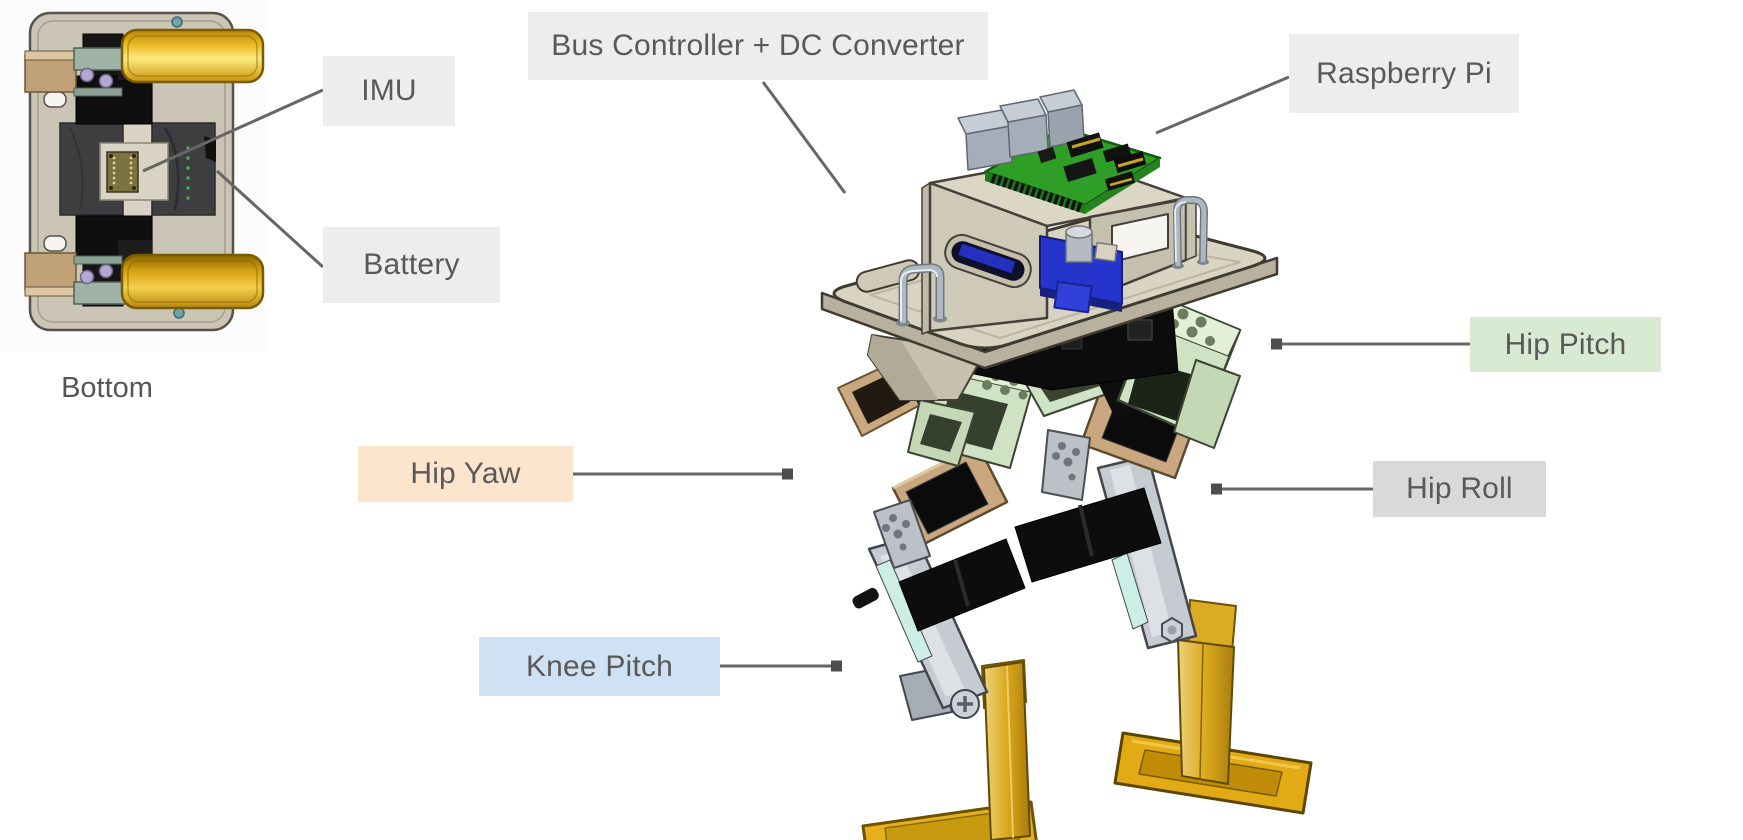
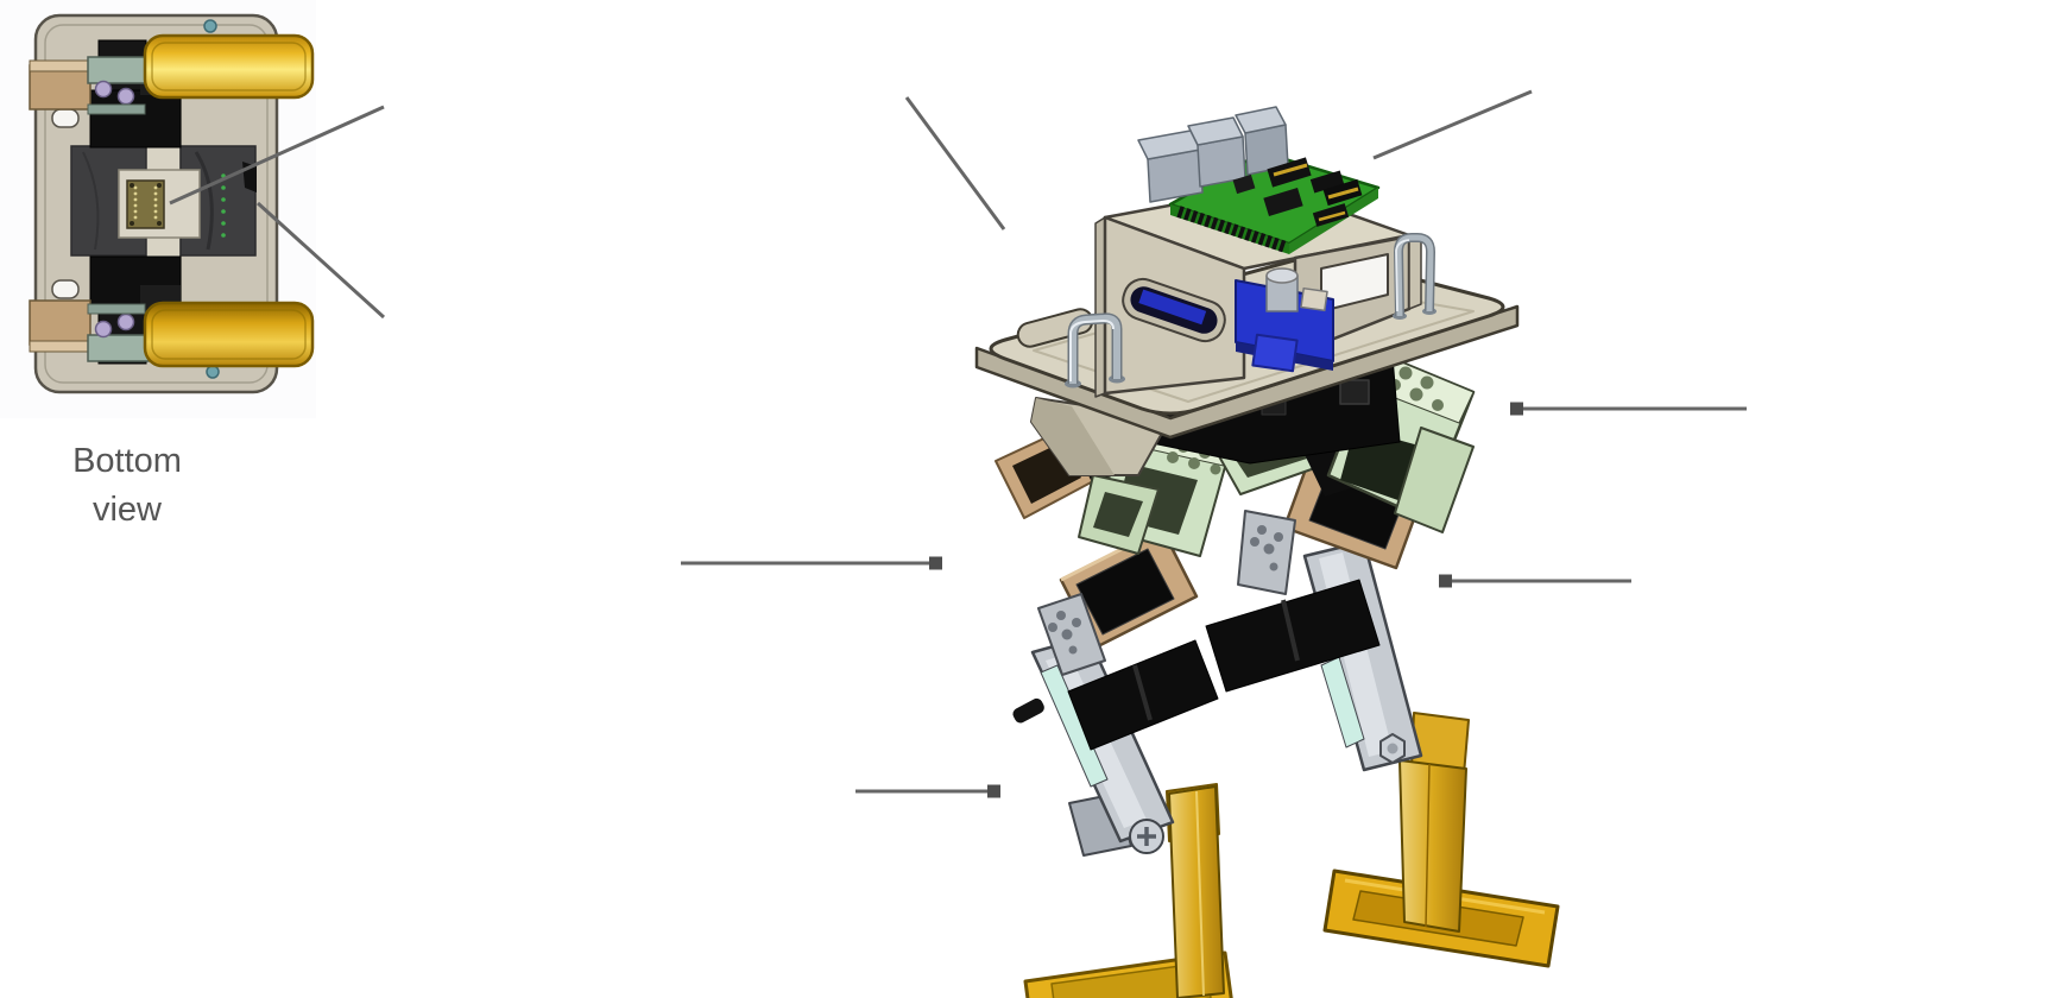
- Bus Controller + DC Converter
- Raspberry Pi
- IMU
- Battery
- Hip Pitch
- Hip Yaw
- Hip Roll
- Knee Pitch
  Bottom
+ view
